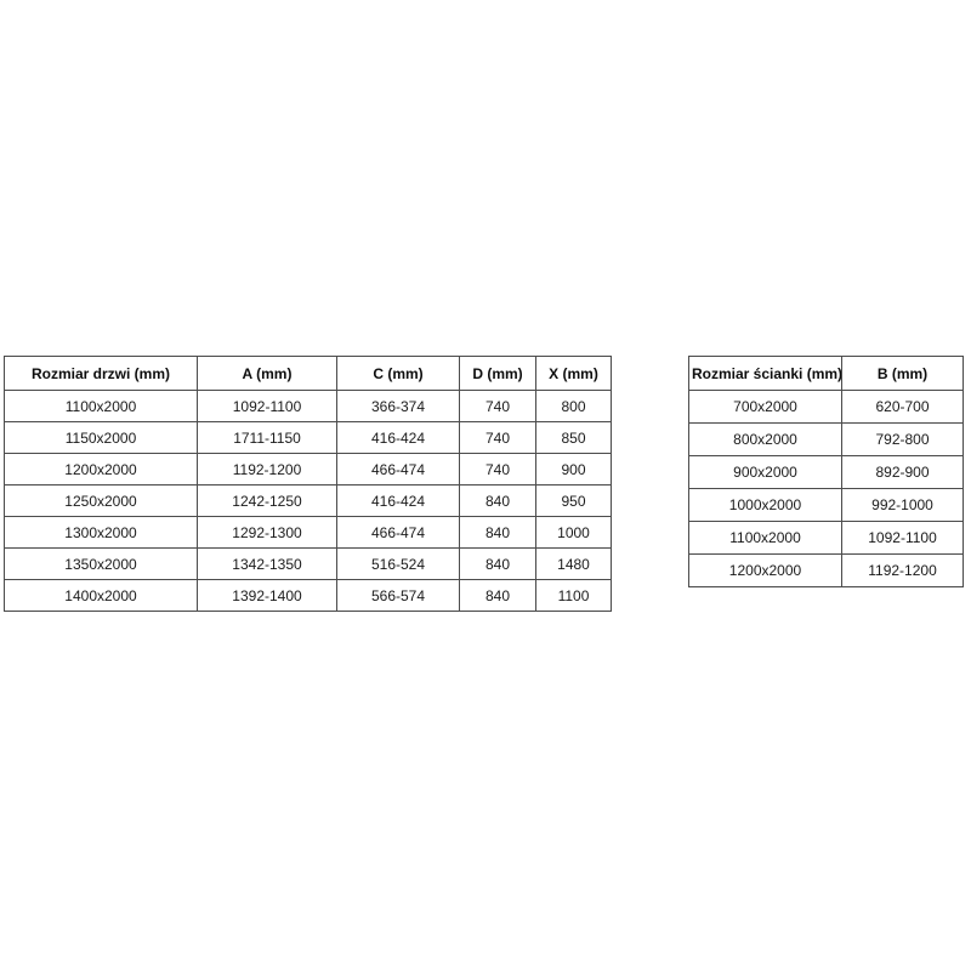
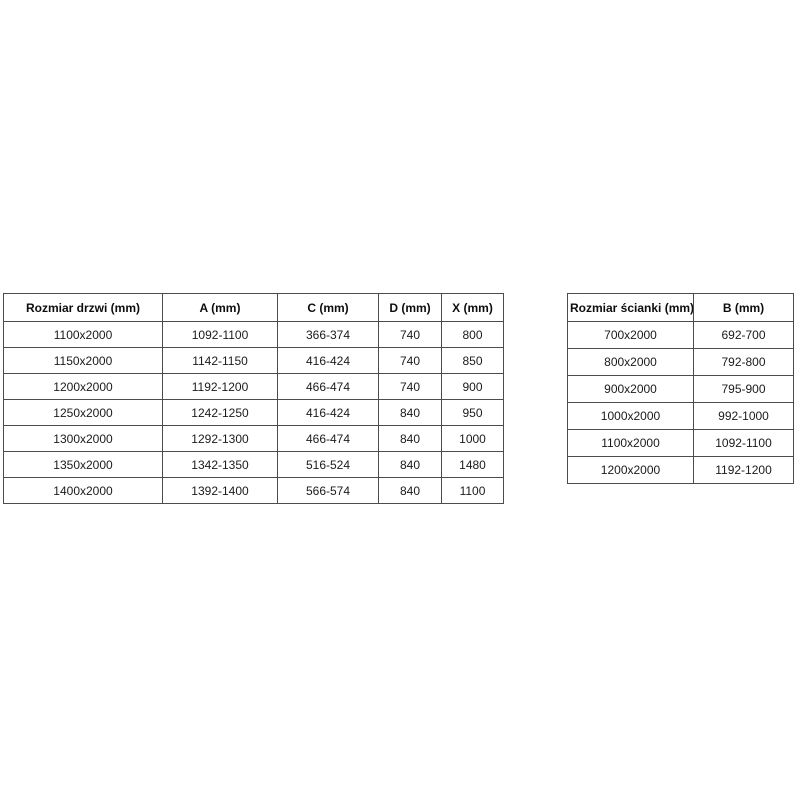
  Rozmiar drzwi (mm)	A (mm)	C (mm)	D (mm)	X (mm)
  1100x2000	1092-1100	366-374	740	800
- 1150x2000	1711-1150	416-424	740	850
+ 1150x2000	1142-1150	416-424	740	850
  1200x2000	1192-1200	466-474	740	900
  1250x2000	1242-1250	416-424	840	950
  1300x2000	1292-1300	466-474	840	1000
  1350x2000	1342-1350	516-524	840	1480
  1400x2000	1392-1400	566-574	840	1100
  Rozmiar ścianki (mm)	B (mm)
- 700x2000	620-700
+ 700x2000	692-700
  800x2000	792-800
- 900x2000	892-900
+ 900x2000	795-900
  1000x2000	992-1000
  1100x2000	1092-1100
  1200x2000	1192-1200
